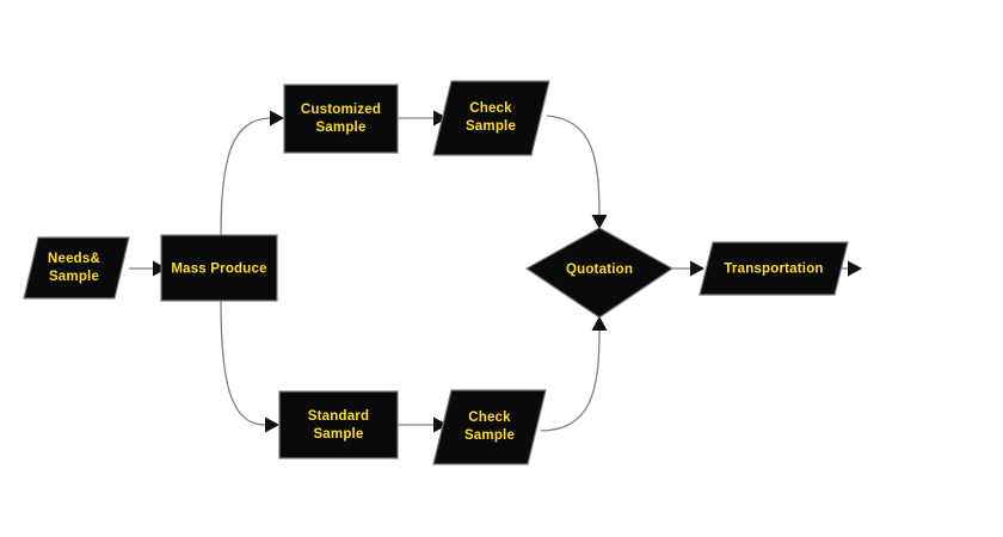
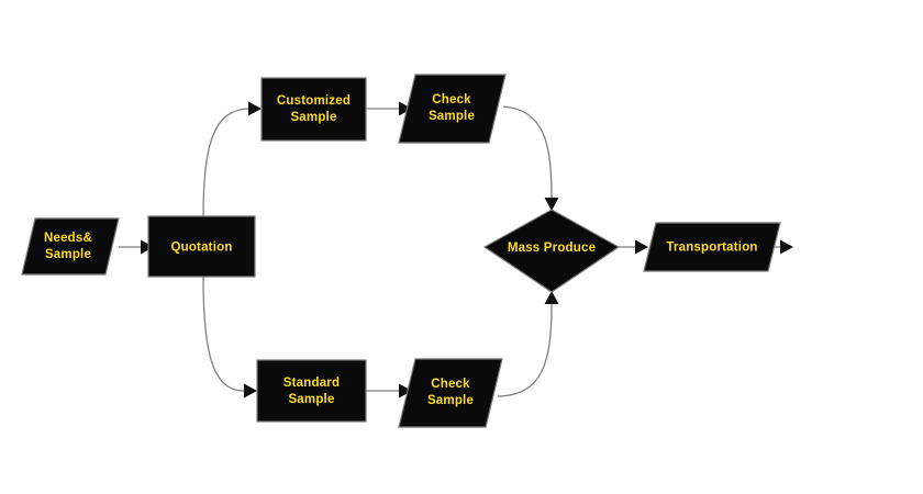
  Needs&
  Sample
- Mass Produce
+ Quotation
  Customized
  Sample
  Check
  Sample
  Standard
  Sample
  Check
  Sample
- Quotation
+ Mass Produce
  Transportation
